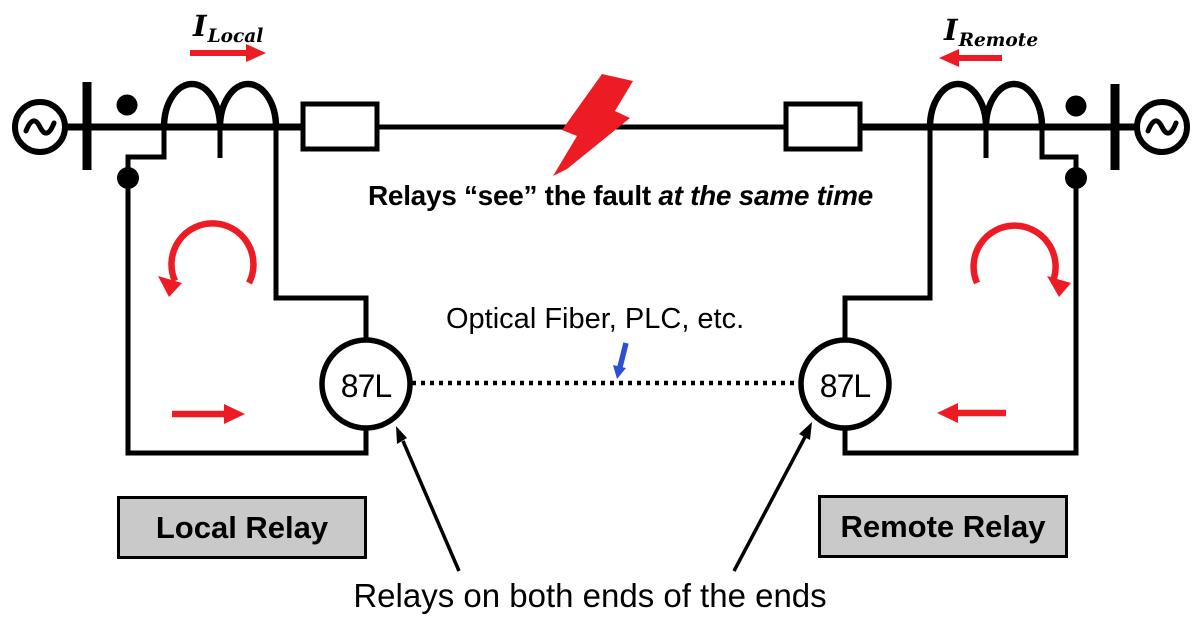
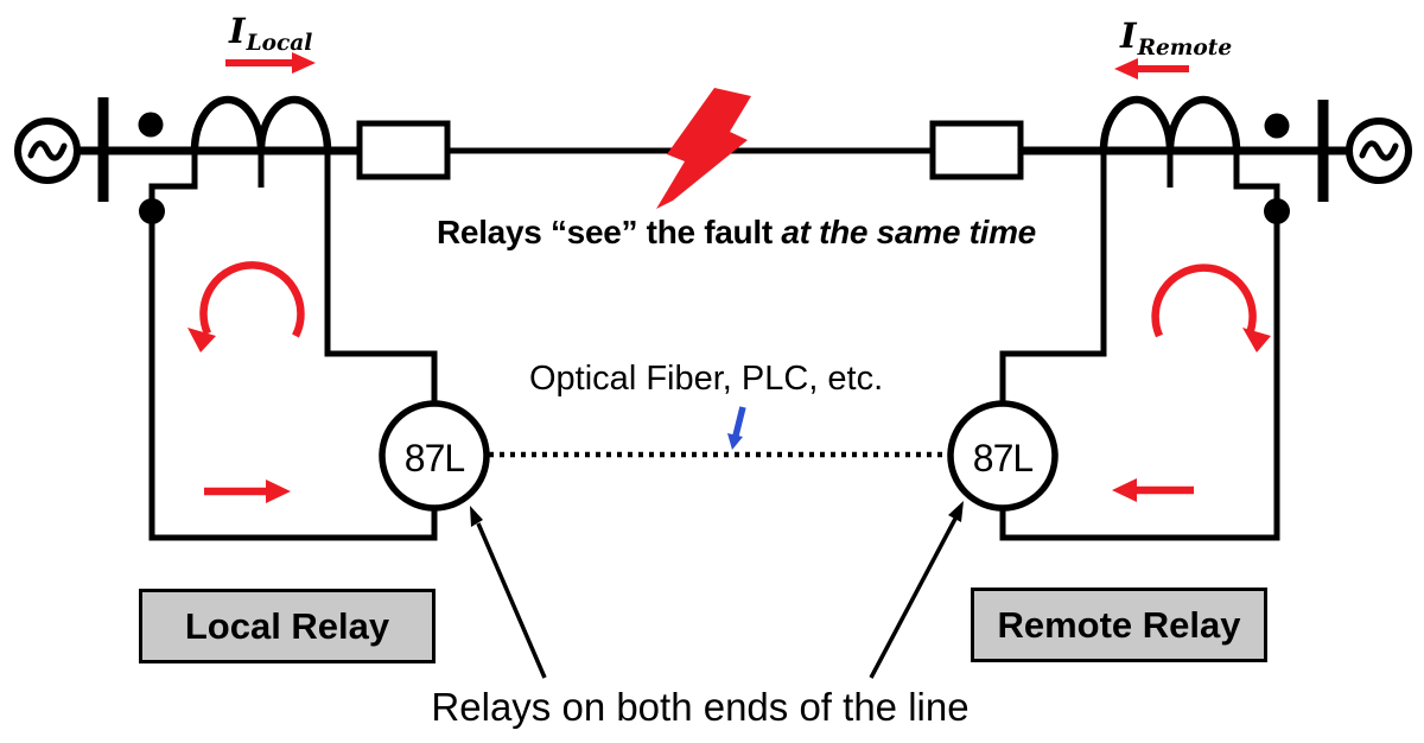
  ILocal
  IRemote
  Relays “see” the fault at the same time
  Optical Fiber, PLC, etc.
  87L
  87L
  Local Relay
  Remote Relay
- Relays on both ends of the ends
+ Relays on both ends of the line
